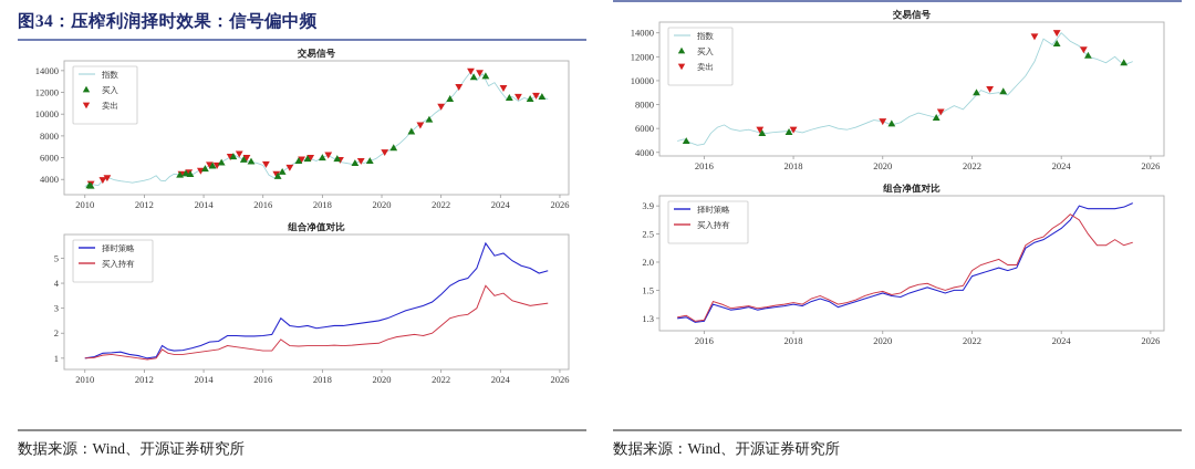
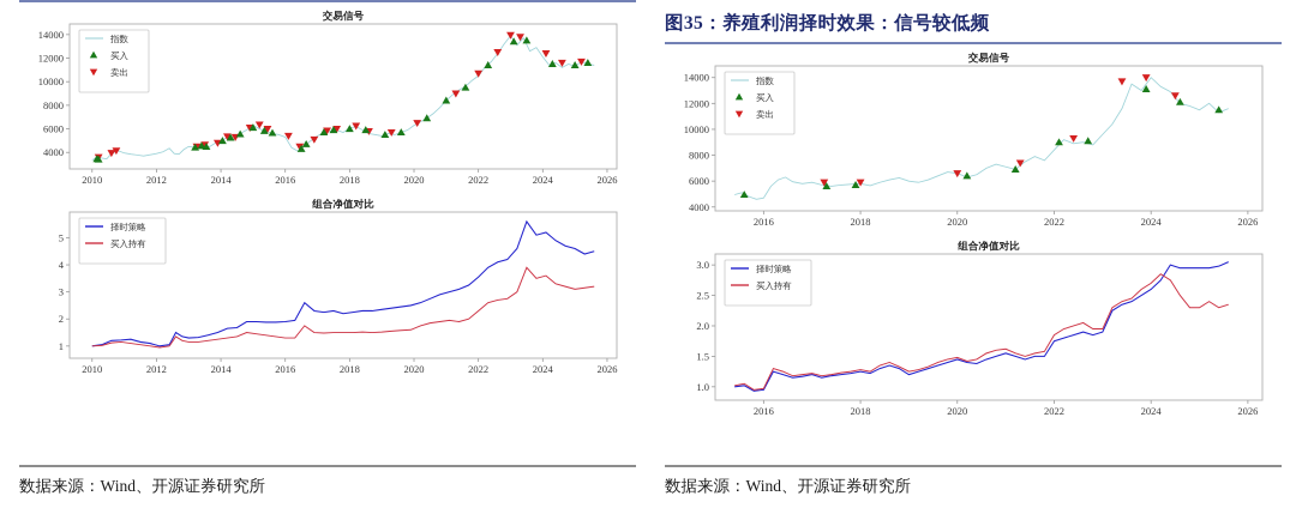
- 图34：压榨利润择时效果：信号偏中频
  交易信号
  4000
  6000
  8000
  10000
  12000
  14000
  2010
  2012
  2014
  2016
  2018
  2020
  2022
  2024
  2026
  指数
  买入
  卖出
  组合净值对比
  1
  2
  3
  4
  5
  2010
  2012
  2014
  2016
  2018
  2020
  2022
  2024
  2026
  择时策略
  买入持有
  数据来源：Wind、开源证券研究所
+ 图35：养殖利润择时效果：信号较低频
  交易信号
  4000
  6000
  8000
  10000
  12000
  14000
  2016
  2018
  2020
  2022
  2024
  2026
  指数
  买入
  卖出
  组合净值对比
- 1.3
+ 1.0
  1.5
  2.0
  2.5
- 3.9
+ 3.0
  2016
  2018
  2020
  2022
  2024
  2026
  择时策略
  买入持有
  数据来源：Wind、开源证券研究所
